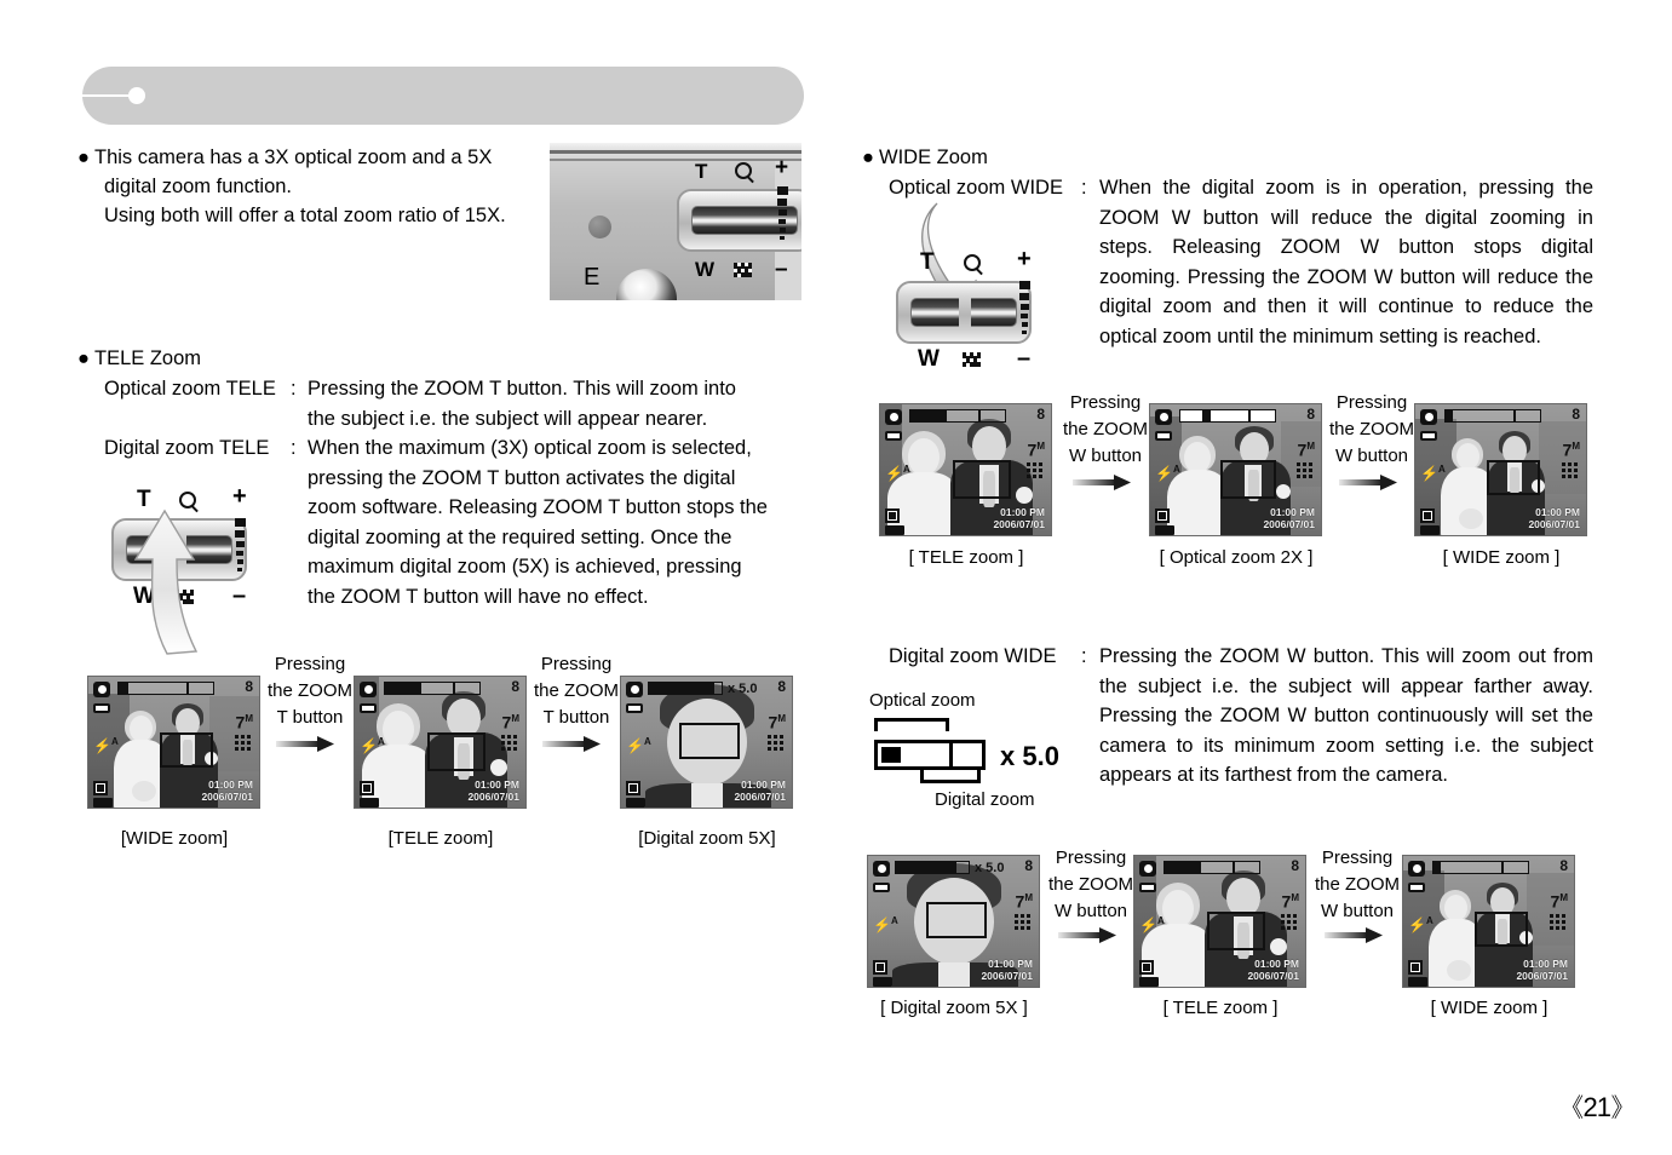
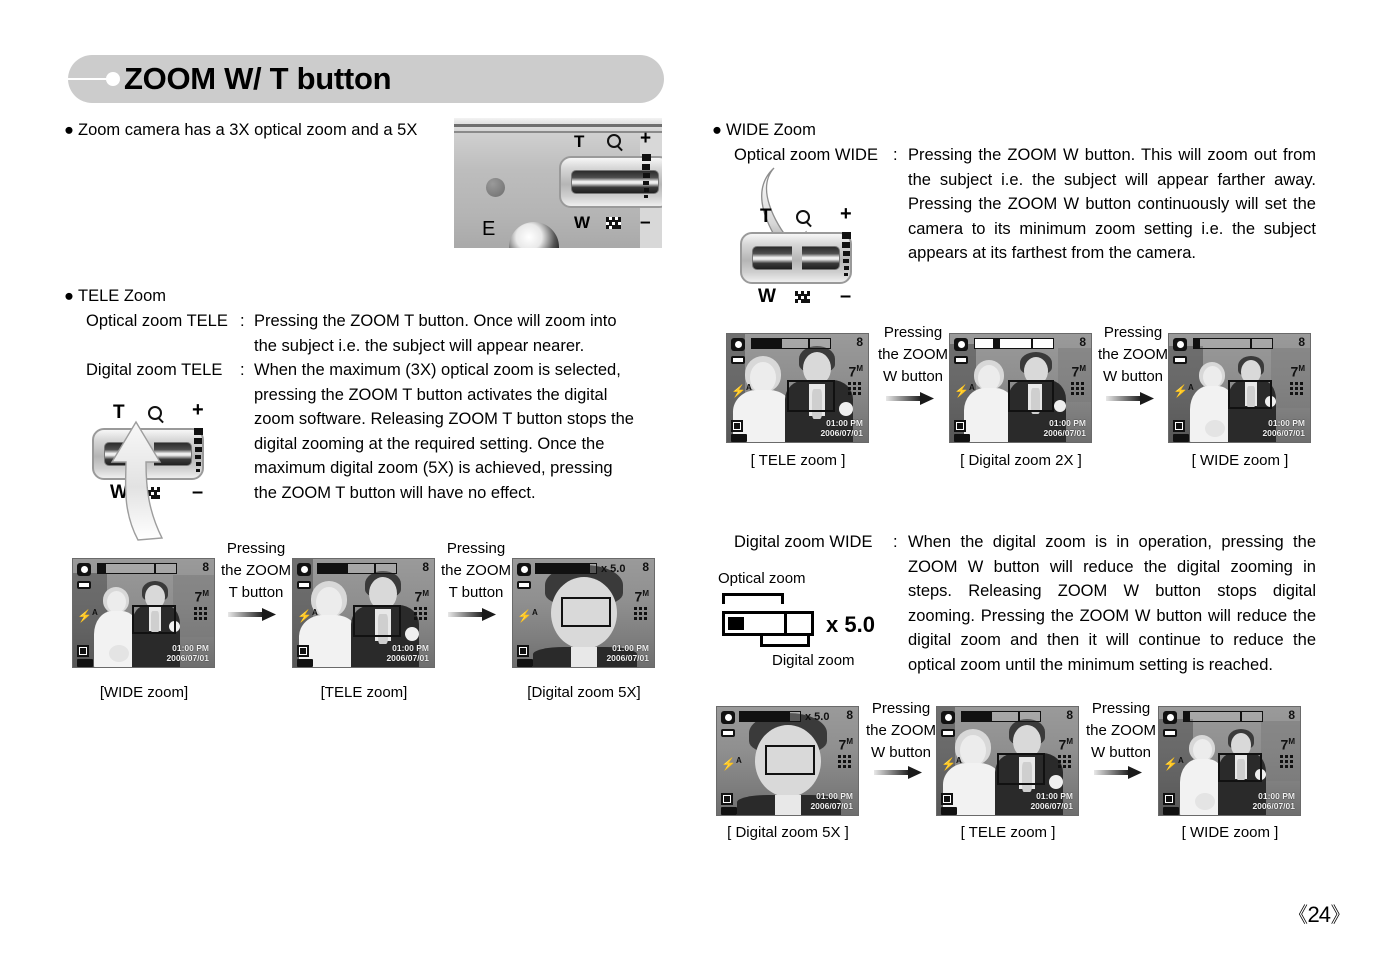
+ ZOOM W/ T button
- ● This camera has a 3X optical zoom and a 5X
+ ● Zoom camera has a 3X optical zoom and a 5X
- digital zoom function.
- Using both will offer a total zoom ratio of 15X.
  E
  T
  W
  +
  –
  ● TELE Zoom
  Optical zoom TELE
  :
- Pressing the ZOOM T button. This will zoom into the subject i.e. the subject will appear nearer.
+ Pressing the ZOOM T button. Once will zoom into the subject i.e. the subject will appear nearer.
  Digital zoom TELE
  :
  When the maximum (3X) optical zoom is selected, pressing the ZOOM T button activates the digital zoom software. Releasing ZOOM T button stops the digital zooming at the required setting. Once the maximum digital zoom (5X) is achieved, pressing the ZOOM T button will have no effect.
  T
  W
  +
  –
  ⚡A
  8
  7M
  01:00 PM
  2006/07/01
  Pressing
  the ZOOM
  T button
  ⚡A
  8
  7M
  01:00 PM
  2006/07/01
  Pressing
  the ZOOM
  T button
  ⚡A
  x 5.0
  8
  7M
  01:00 PM
  2006/07/01
  [WIDE zoom]
  [TELE zoom]
  [Digital zoom 5X]
  ● WIDE Zoom
  Optical zoom WIDE
  :
- When the digital zoom is in operation, pressing the ZOOM W button will reduce the digital zooming in steps. Releasing ZOOM W button stops digital zooming. Pressing the ZOOM W button will reduce the digital zoom and then it will continue to reduce the optical zoom until the minimum setting is reached.
+ Pressing the ZOOM W button. This will zoom out from the subject i.e. the subject will appear farther away. Pressing the ZOOM W button continuously will set the camera to its minimum zoom setting i.e. the subject appears at its farthest from the camera.
  T
  W
  +
  –
  ⚡A
  8
  7M
  01:00 PM
  2006/07/01
  Pressing
  the ZOOM
  W button
  ⚡A
  8
  7M
  01:00 PM
  2006/07/01
  Pressing
  the ZOOM
  W button
  ⚡A
  8
  7M
  01:00 PM
  2006/07/01
  [ TELE zoom ]
- [ Optical zoom 2X ]
+ [ Digital zoom 2X ]
  [ WIDE zoom ]
  Digital zoom WIDE
  :
- Pressing the ZOOM W button. This will zoom out from the subject i.e. the subject will appear farther away. Pressing the ZOOM W button continuously will set the camera to its minimum zoom setting i.e. the subject appears at its farthest from the camera.
+ When the digital zoom is in operation, pressing the ZOOM W button will reduce the digital zooming in steps. Releasing ZOOM W button stops digital zooming. Pressing the ZOOM W button will reduce the digital zoom and then it will continue to reduce the optical zoom until the minimum setting is reached.
  Optical zoom
  Digital zoom
  x 5.0
  ⚡A
  x 5.0
  8
  7M
  01:00 PM
  2006/07/01
  Pressing
  the ZOOM
  W button
  ⚡A
  8
  7M
  01:00 PM
  2006/07/01
  Pressing
  the ZOOM
  W button
  ⚡A
  8
  7M
  01:00 PM
  2006/07/01
  [ Digital zoom 5X ]
  [ TELE zoom ]
  [ WIDE zoom ]
- 《21》
+ 《24》
